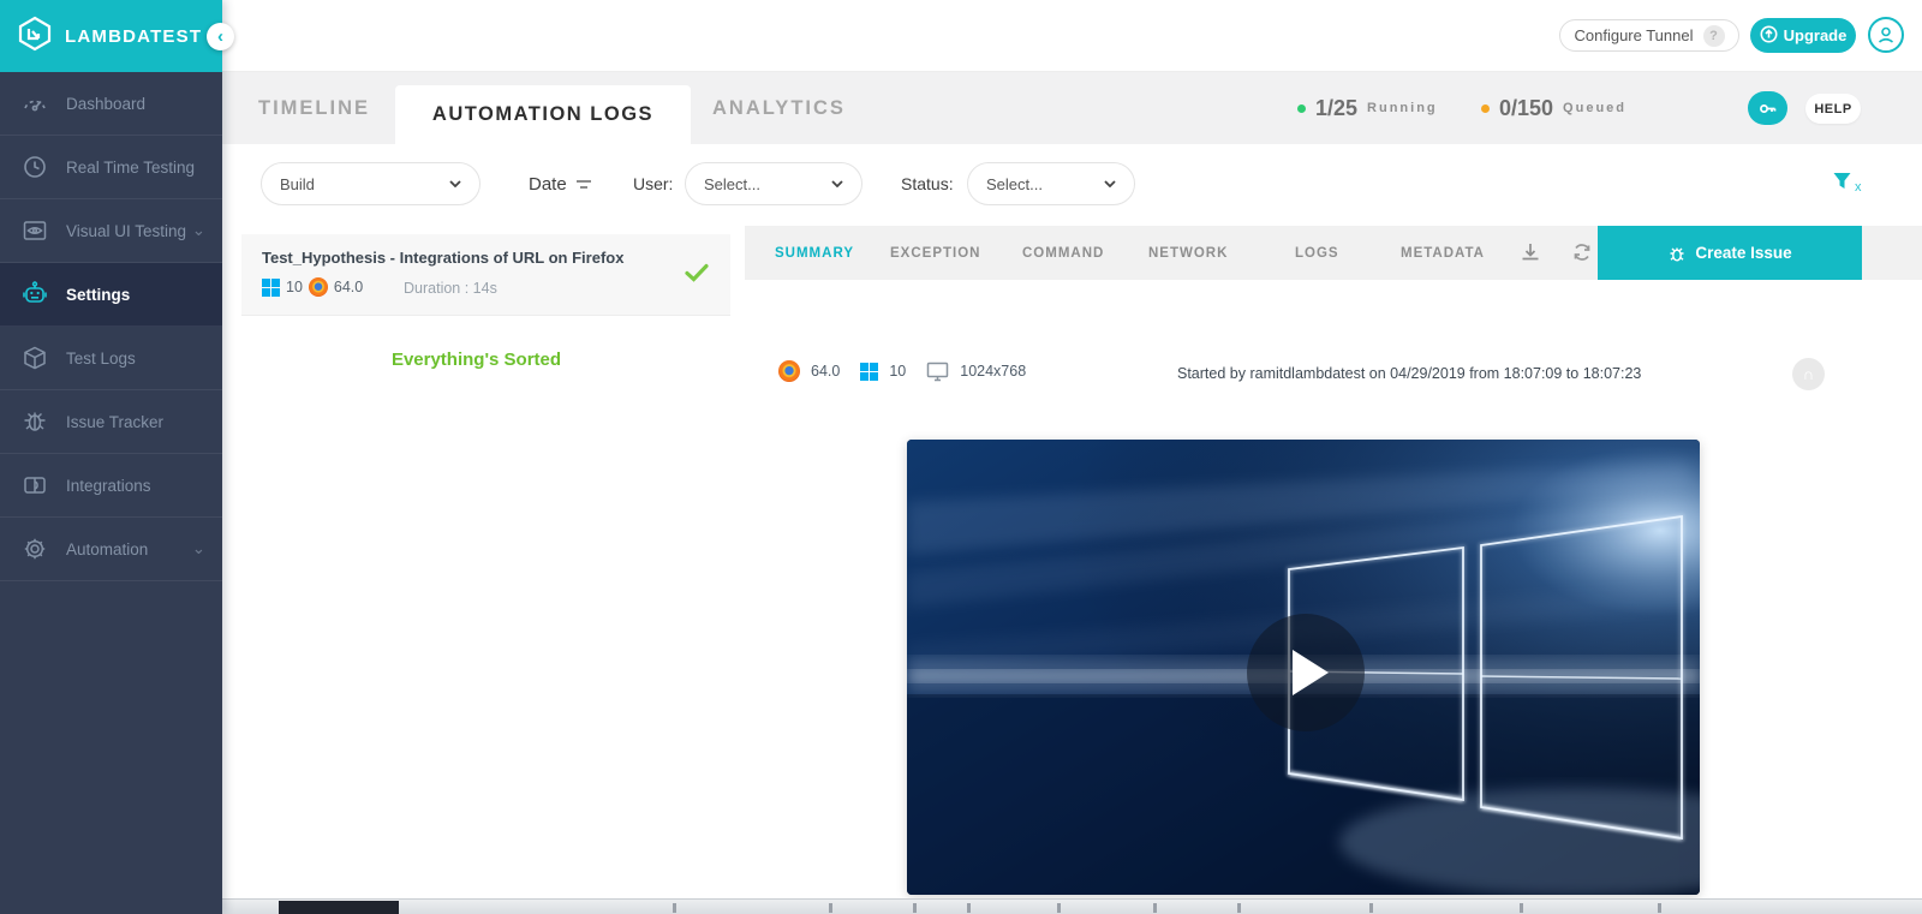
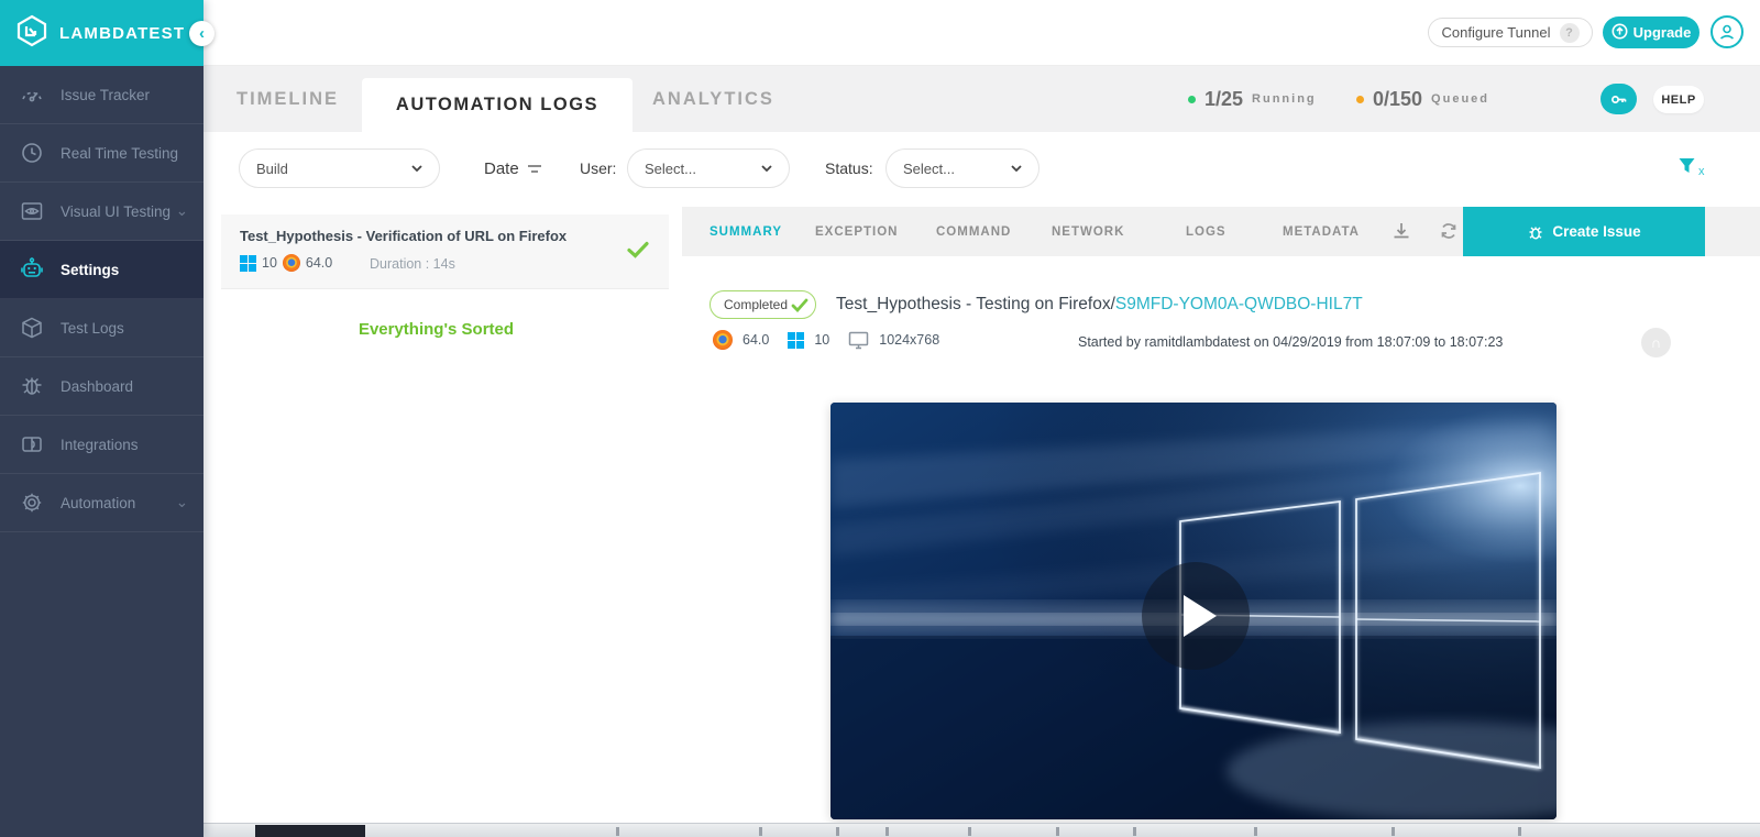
  LAMBDATEST
  ‹
- Dashboard
+ Issue Tracker
  Real Time Testing
  Visual UI Testing
  ⌄
  Settings
  Test Logs
- Issue Tracker
+ Dashboard
  Integrations
  Automation
  ⌄
  Configure Tunnel
  ?
  Upgrade
  TIMELINE
  AUTOMATION LOGS
  ANALYTICS
  1/25
  Running
  0/150
  Queued
  HELP
  Build
  Date
  User:
  Select...
  Status:
  Select...
  x
- Test_Hypothesis - Integrations of URL on Firefox
+ Test_Hypothesis - Verification of URL on Firefox
  10
  64.0
  Duration : 14s
  Everything's Sorted
  SUMMARY
  EXCEPTION
  COMMAND
  NETWORK
  LOGS
  METADATA
  Create Issue
+ Completed
+ Test_Hypothesis - Testing on Firefox/S9MFD-YOM0A-QWDBO-HIL7T
  64.0
  10
  1024x768
  Started by ramitdlambdatest on 04/29/2019 from 18:07:09 to 18:07:23
